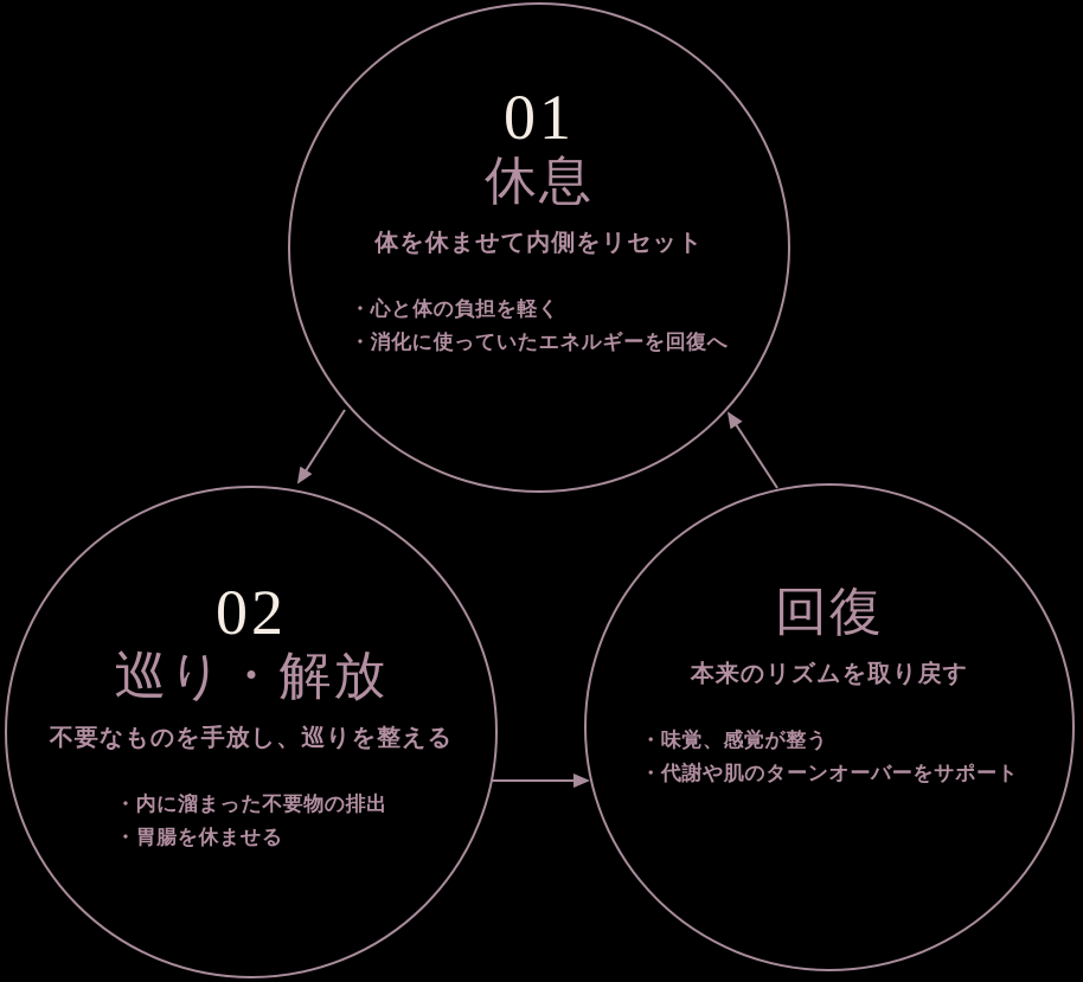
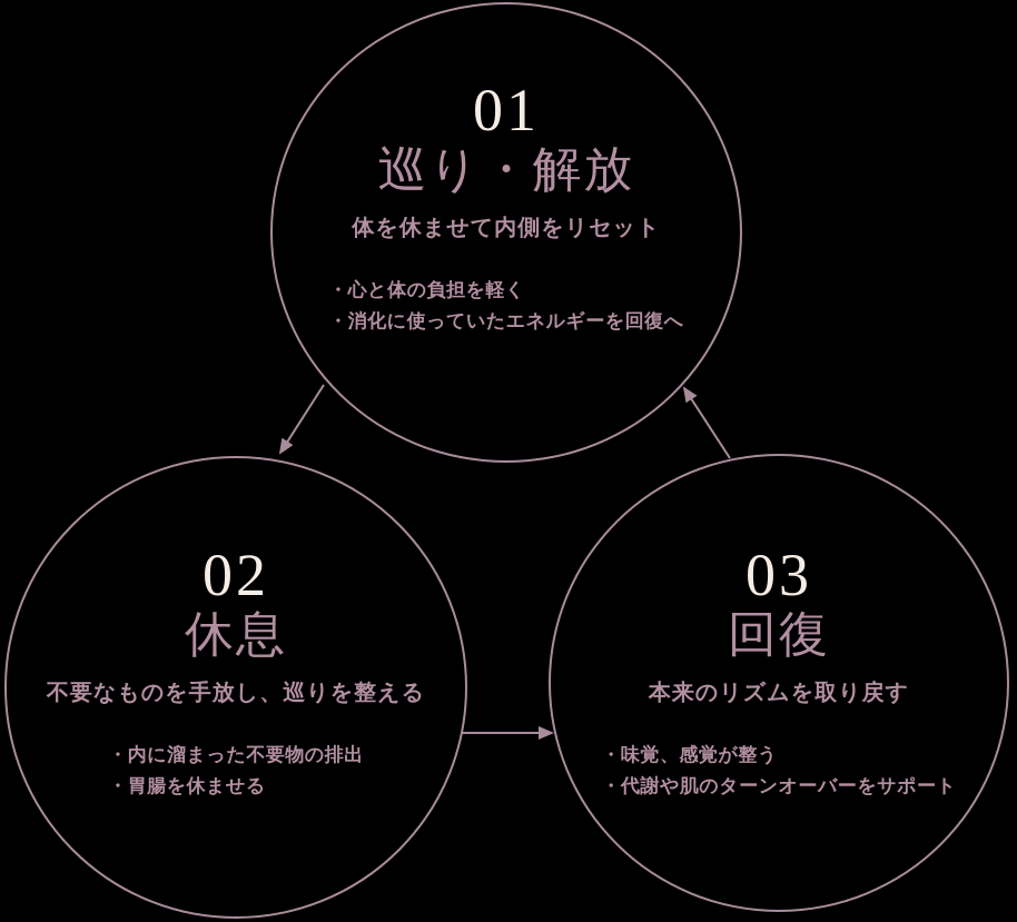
  01
- 休息
+ 巡り・解放
  体を休ませて内側をリセット
  ・心と体の負担を軽く
  ・消化に使っていたエネルギーを回復へ
  02
- 巡り・解放
+ 休息
  不要なものを手放し、巡りを整える
  ・内に溜まった不要物の排出
  ・胃腸を休ませる
+ 03
  回復
  本来のリズムを取り戻す
  ・味覚、感覚が整う
  ・代謝や肌のターンオーバーをサポート
